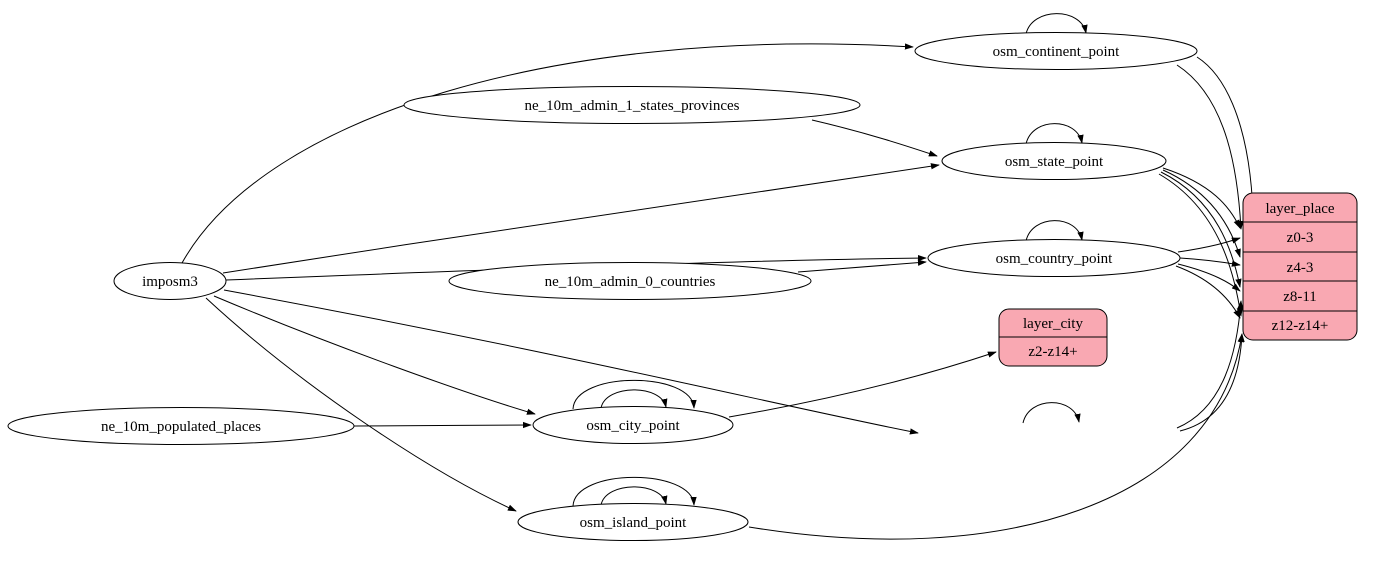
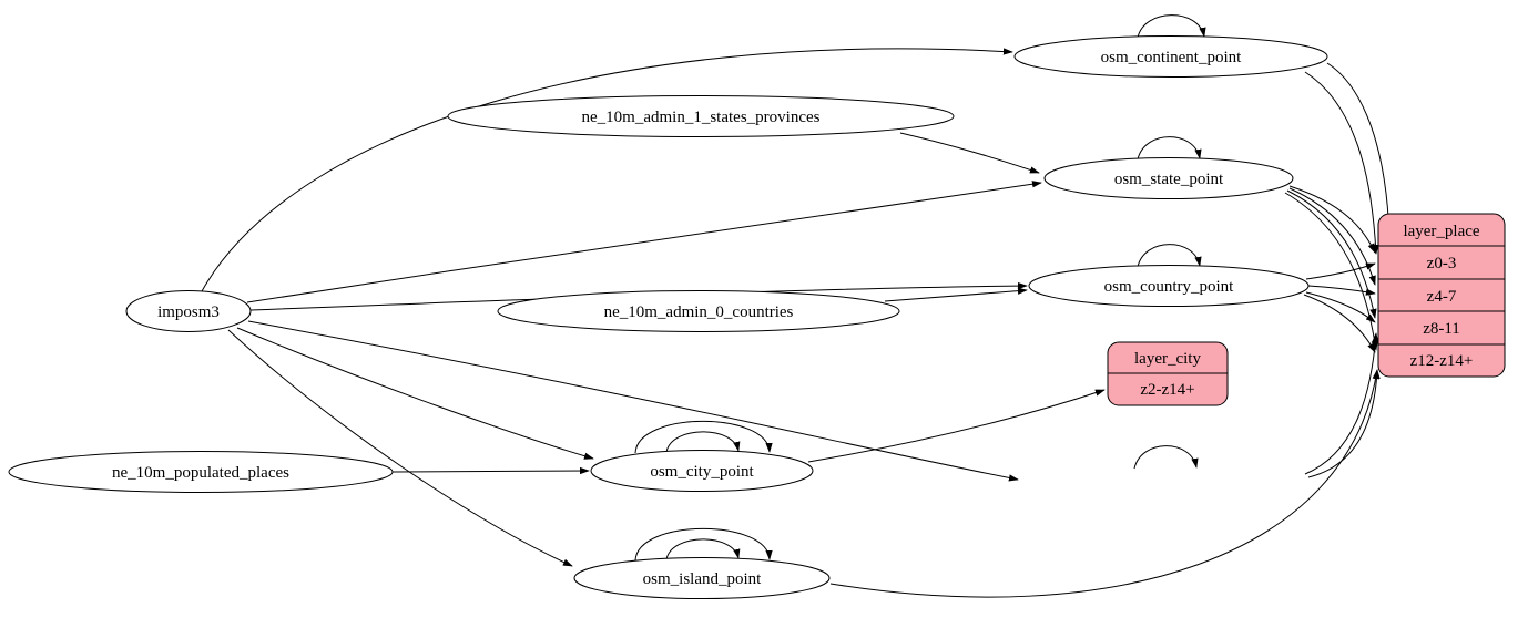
  imposm3
  ne_10m_admin_1_states_provinces
  ne_10m_admin_0_countries
  ne_10m_populated_places
  osm_continent_point
  osm_state_point
  osm_country_point
  osm_city_point
  osm_island_point
  layer_city
  z2-z14+
  layer_place
  z0-3
- z4-3
+ z4-7
  z8-11
  z12-z14+
